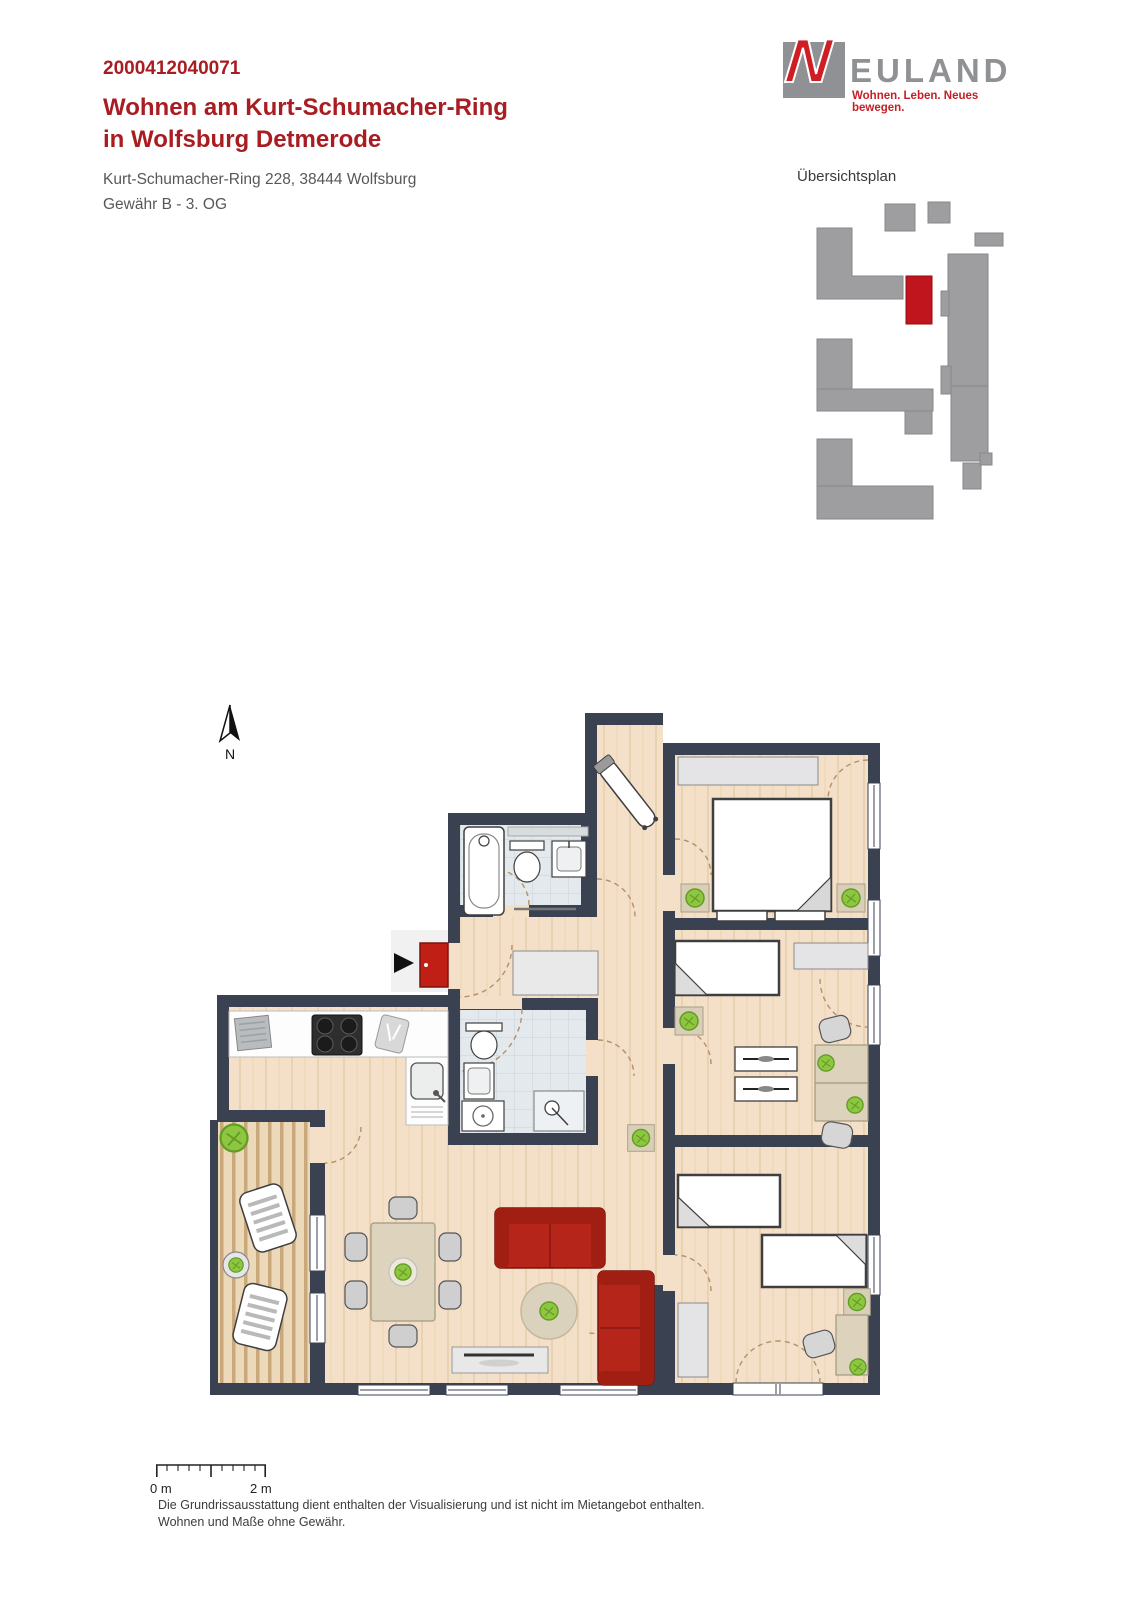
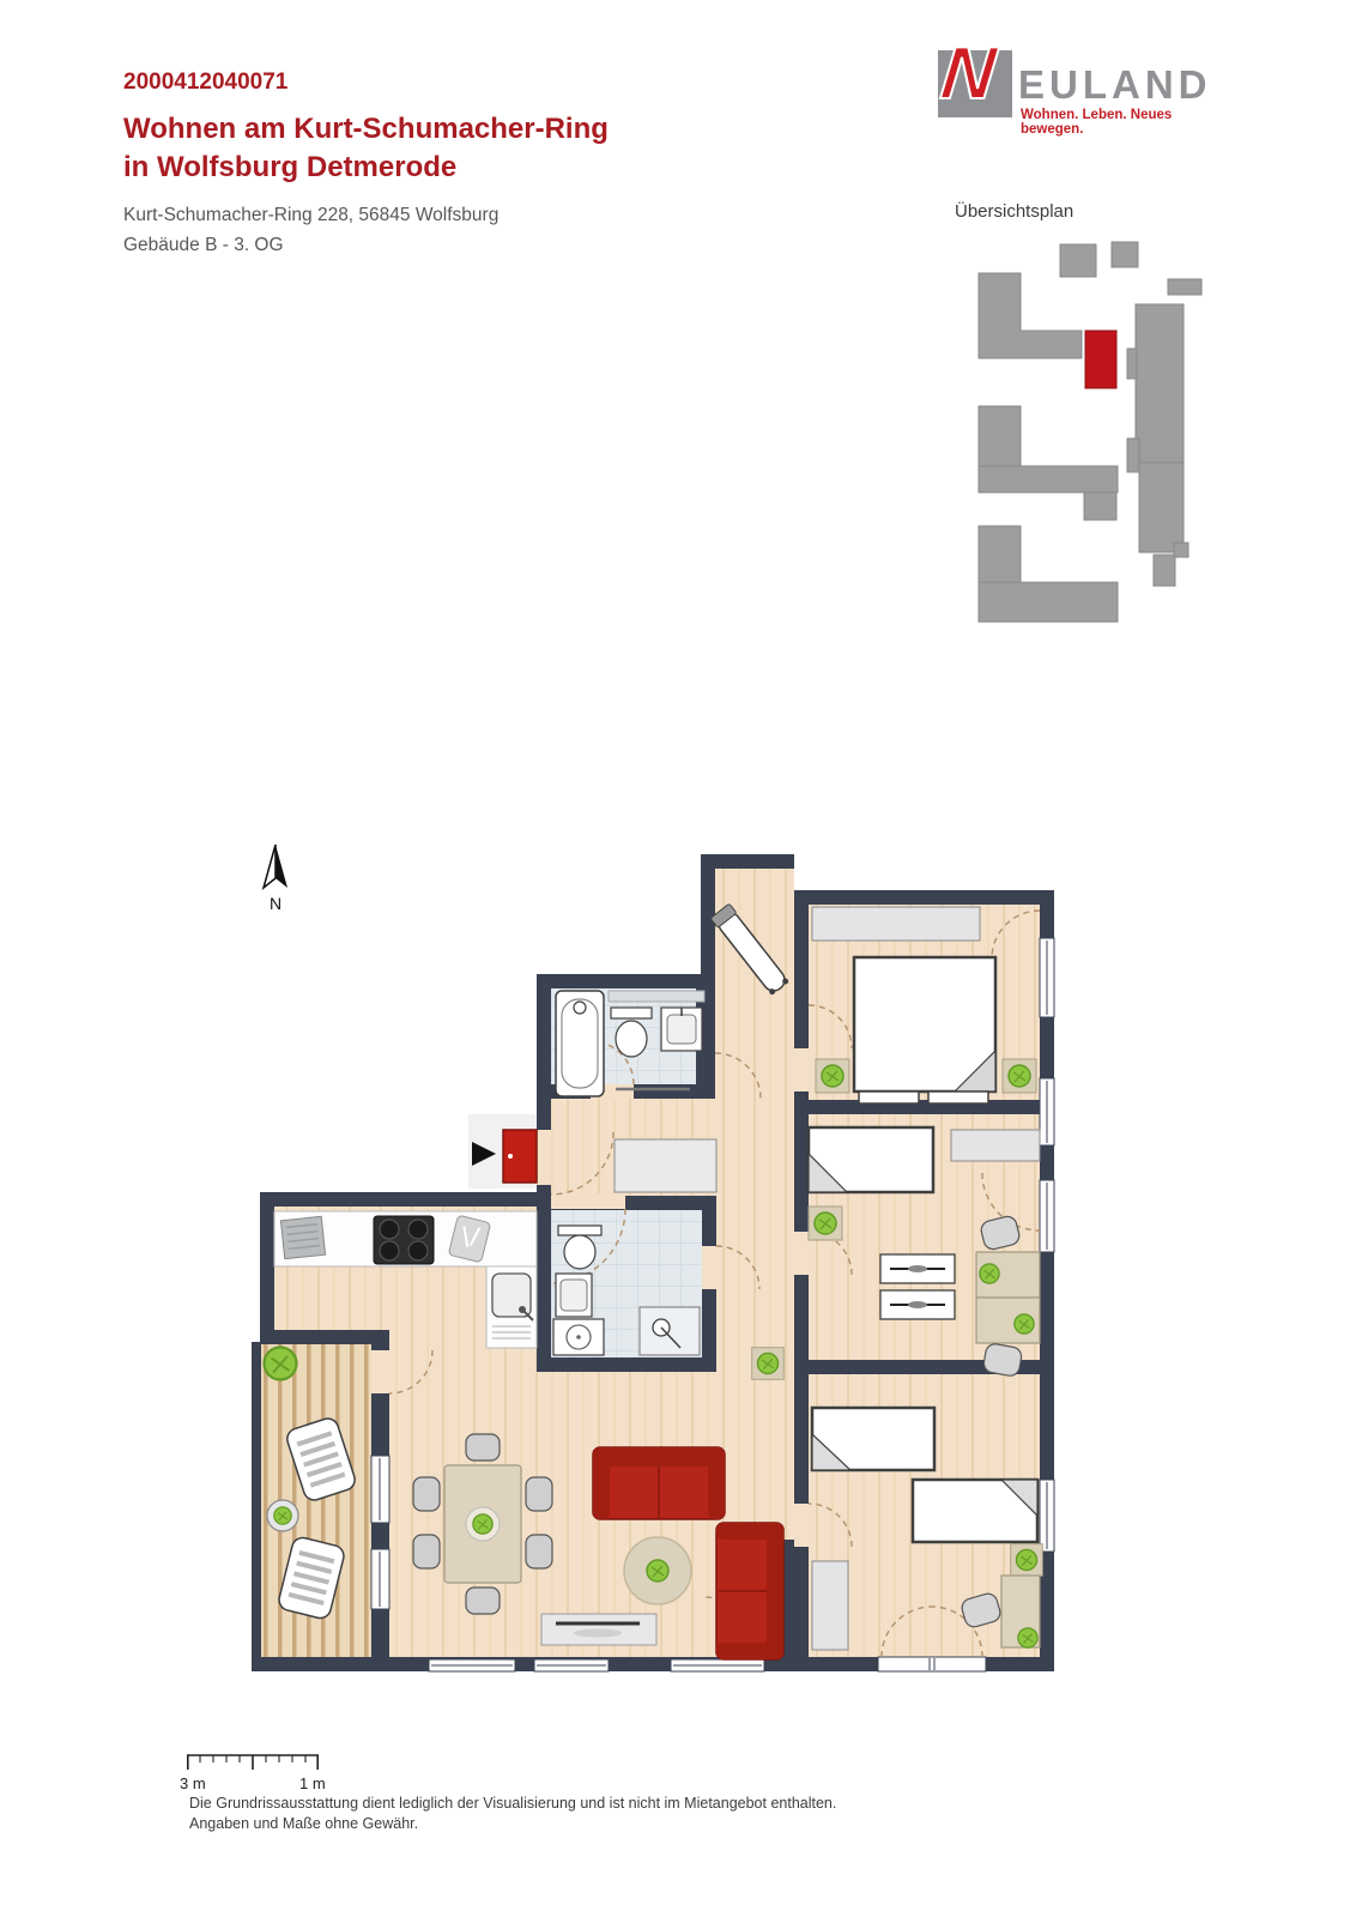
  2000412040071
  Wohnen am Kurt-Schumacher-Ring
  in Wolfsburg Detmerode
- Kurt-Schumacher-Ring 228, 38444 Wolfsburg
+ Kurt-Schumacher-Ring 228, 56845 Wolfsburg
- Gewähr B - 3. OG
+ Gebäude B - 3. OG
  EULAND
  Wohnen. Leben. Neues bewegen.
  Übersichtsplan
  N
- 0 m
+ 3 m
- 2 m
+ 1 m
- Die Grundrissausstattung dient enthalten der Visualisierung und ist nicht im Mietangebot enthalten.
+ Die Grundrissausstattung dient lediglich der Visualisierung und ist nicht im Mietangebot enthalten.
- Wohnen und Maße ohne Gewähr.
+ Angaben und Maße ohne Gewähr.
